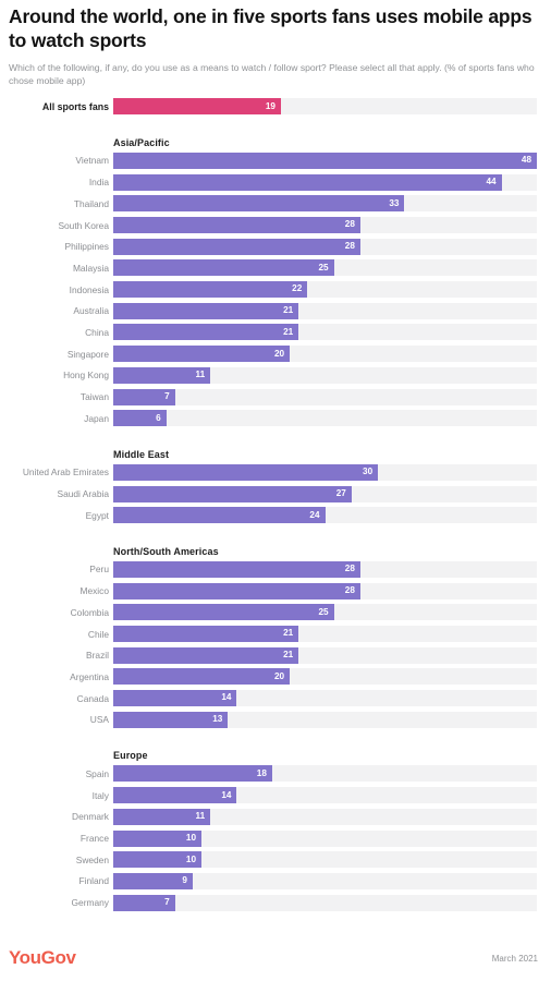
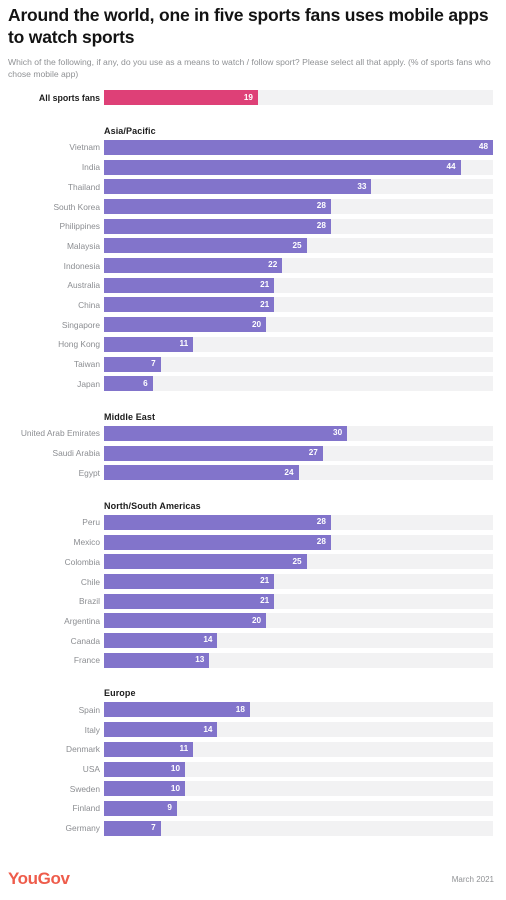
  Around the world, one in five sports fans uses mobile apps to watch sports
  Which of the following, if any, do you use as a means to watch / follow sport? Please select all that apply. (% of sports fans who chose mobile app)
  All sports fans
  19
  Asia/Pacific
  Vietnam
  48
  India
  44
  Thailand
  33
  South Korea
  28
  Philippines
  28
  Malaysia
  25
  Indonesia
  22
  Australia
  21
  China
  21
  Singapore
  20
  Hong Kong
  11
  Taiwan
  7
  Japan
  6
  Middle East
  United Arab Emirates
  30
  Saudi Arabia
  27
  Egypt
  24
  North/South Americas
  Peru
  28
  Mexico
  28
  Colombia
  25
  Chile
  21
  Brazil
  21
  Argentina
  20
  Canada
  14
- USA
+ France
  13
  Europe
  Spain
  18
  Italy
  14
  Denmark
  11
- France
+ USA
  10
  Sweden
  10
  Finland
  9
  Germany
  7
  YouGov
  March 2021
